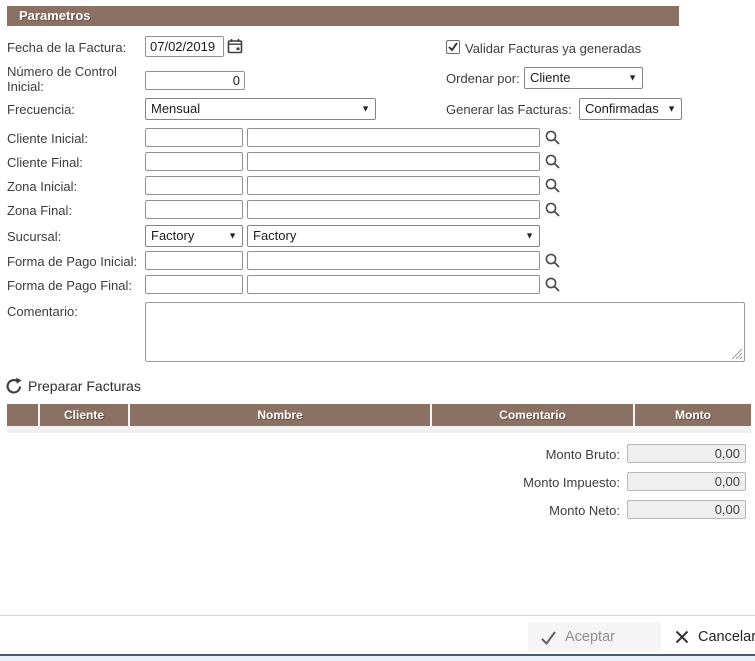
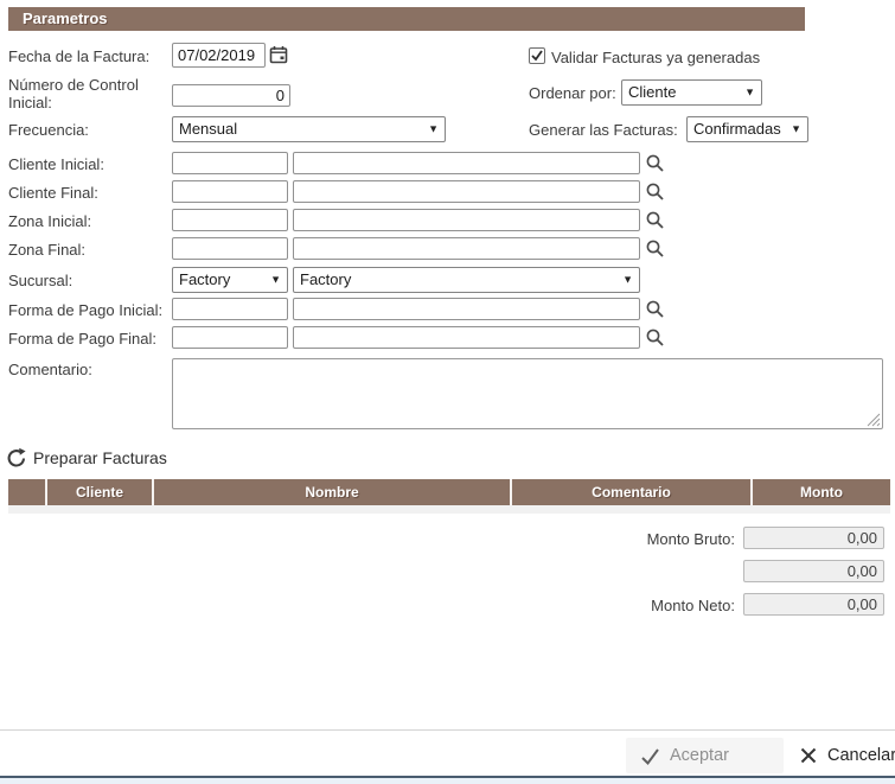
  Parametros
  Fecha de la Factura:
  07/02/2019
  Validar Facturas ya generadas
  Número de Control Inicial:
  0
  Ordenar por:
  Cliente
  ▼
  Frecuencia:
  Mensual
  ▼
  Generar las Facturas:
  Confirmadas
  ▼
  Cliente Inicial:
  Cliente Final:
  Zona Inicial:
  Zona Final:
  Sucursal:
  Factory
  ▼
  Factory
  ▼
  Forma de Pago Inicial:
  Forma de Pago Final:
  Comentario:
  Preparar Facturas
  Cliente
  Nombre
  Comentario
  Monto
  Monto Bruto:
  0,00
- Monto Impuesto:
  0,00
  Monto Neto:
  0,00
  Aceptar
  Cancelar
